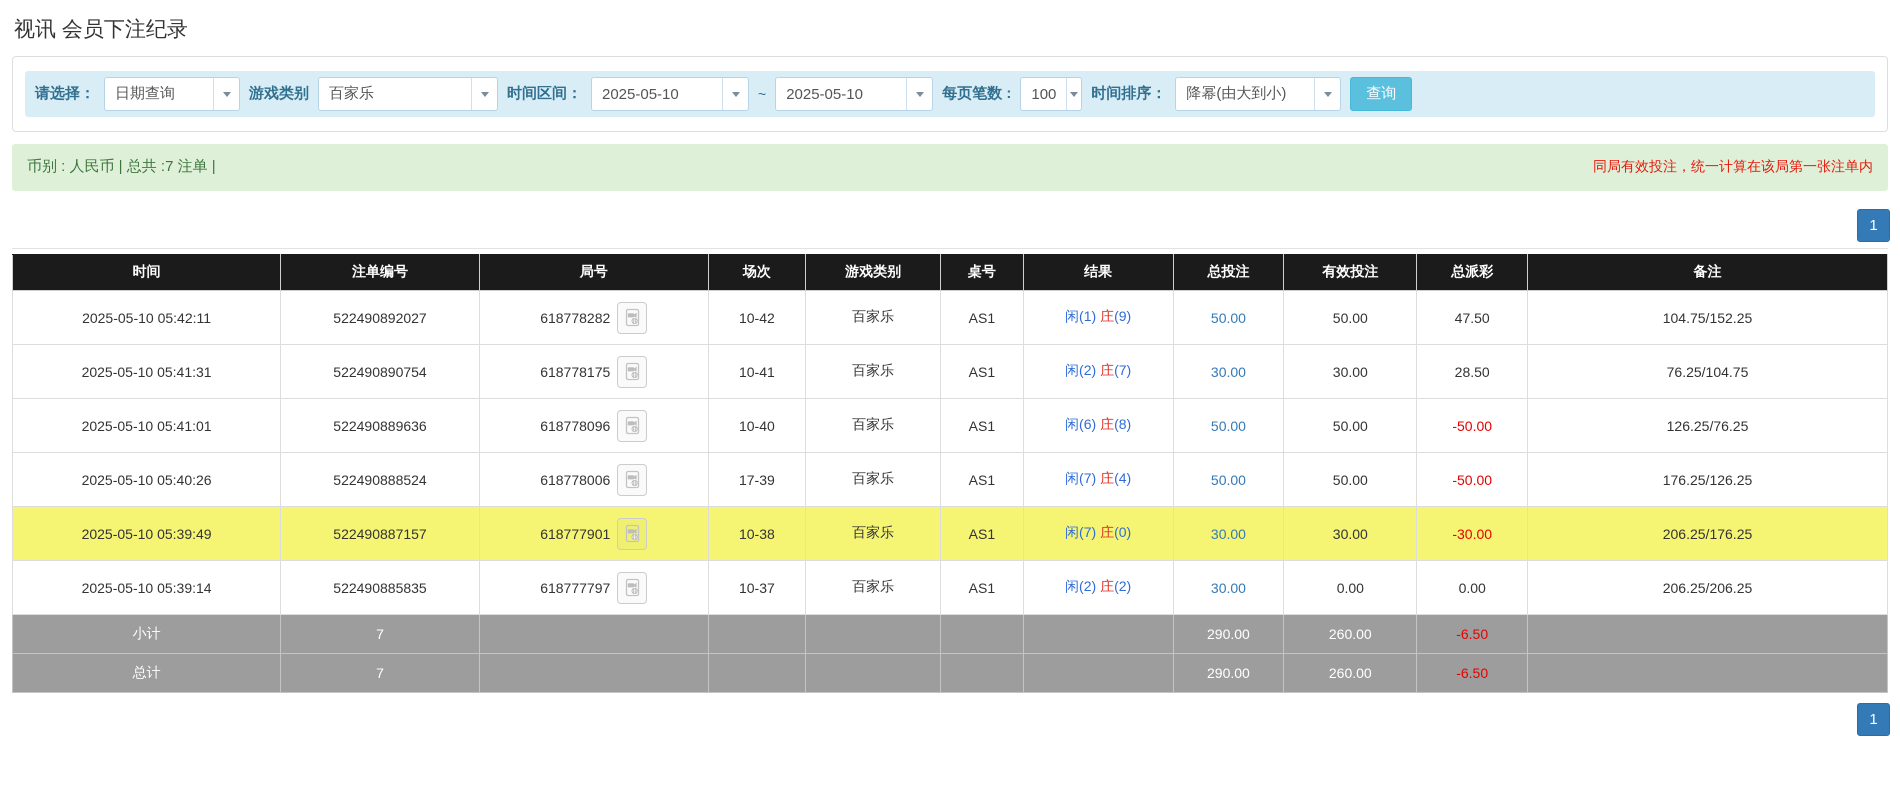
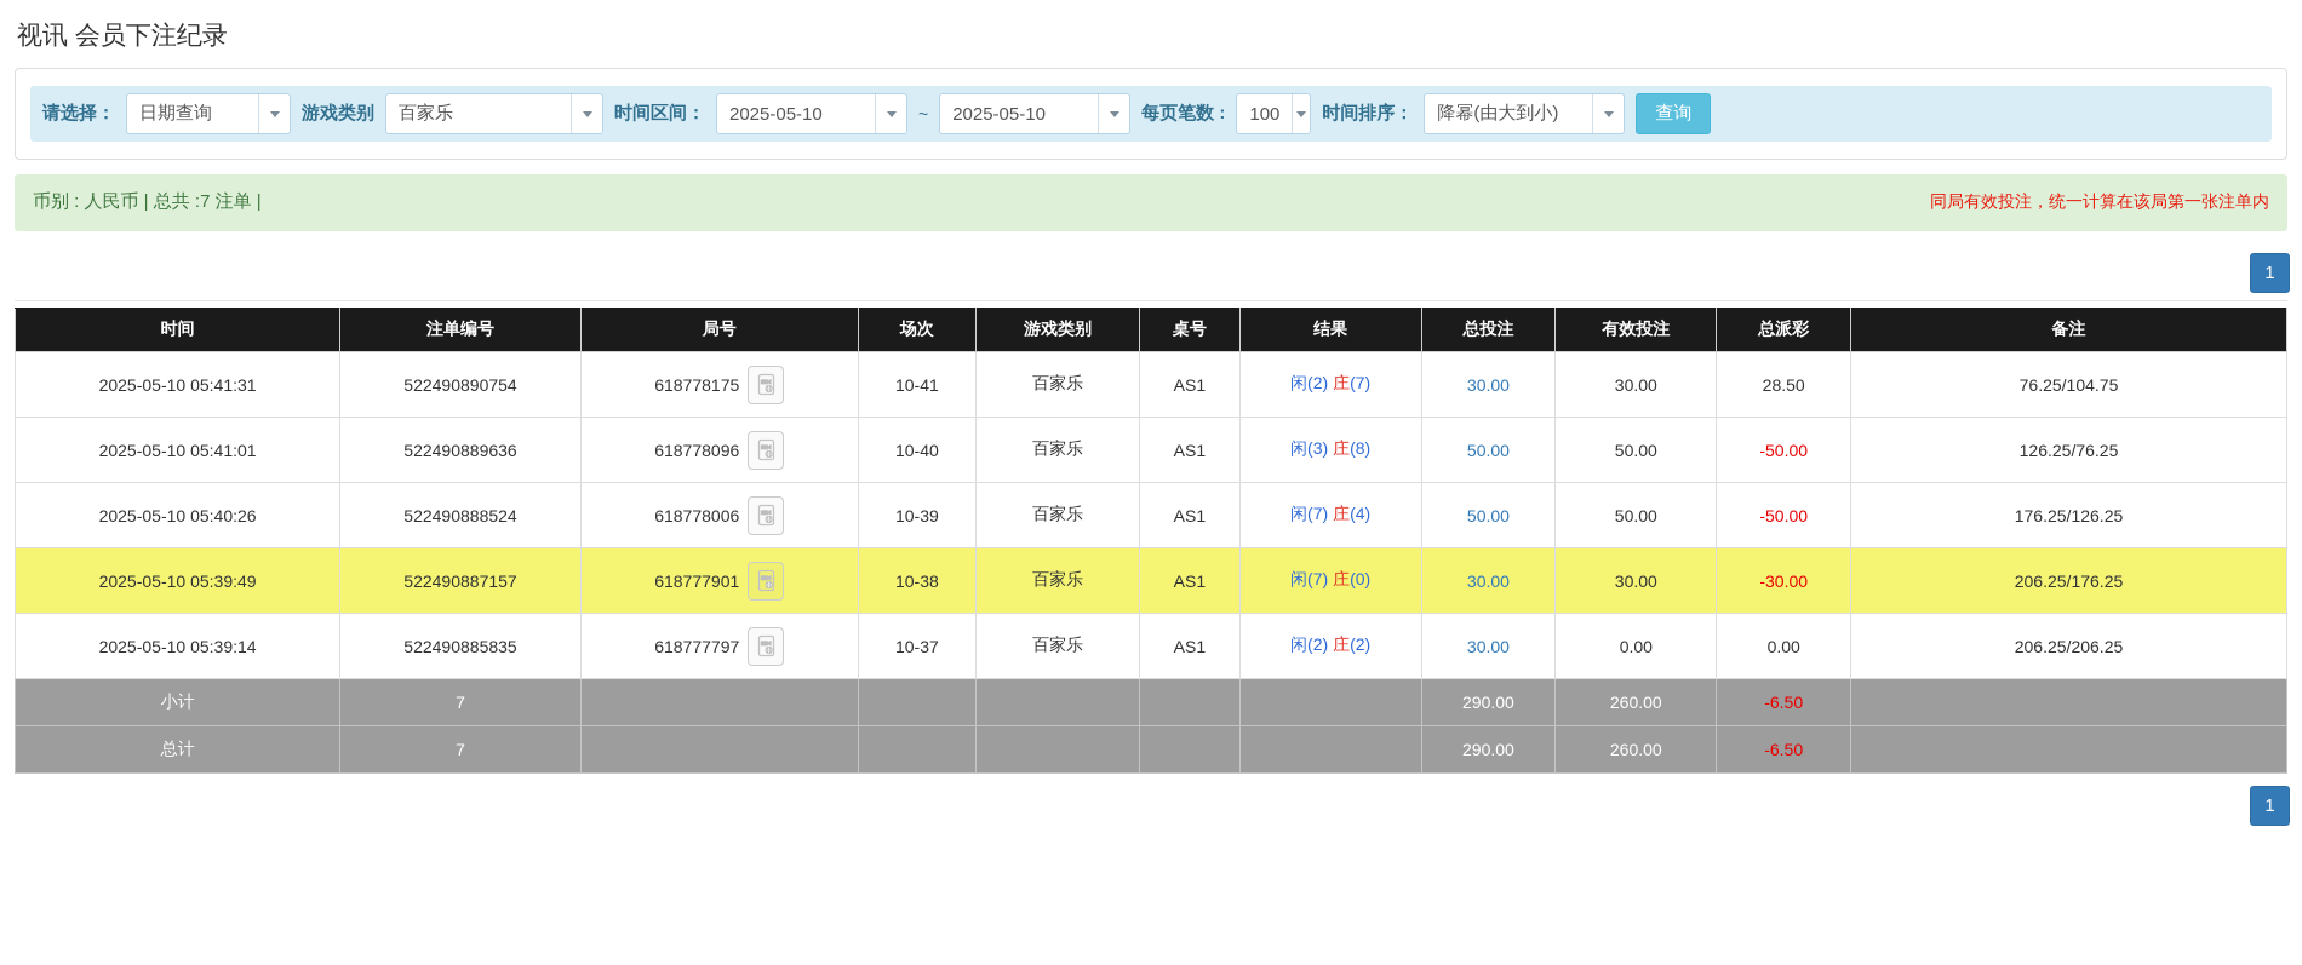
  视讯 会员下注纪录
  请选择：
  日期查询
  游戏类别
  百家乐
  时间区间：
  2025-05-10
  ~
  2025-05-10
  每页笔数 :
  100
  时间排序：
  降幂(由大到小)
  查询
  币别 : 人民币 | 总共 :7 注单 |
  同局有效投注，统一计算在该局第一张注单内
  1
  时间	注单编号	局号	场次	游戏类别	桌号	结果	总投注	有效投注	总派彩	备注
- 2025-05-10 05:42:11	522490892027	618778282	10-42	百家乐	AS1	闲(1) 庄(9)	50.00	50.00	47.50	104.75/152.25
  2025-05-10 05:41:31	522490890754	618778175	10-41	百家乐	AS1	闲(2) 庄(7)	30.00	30.00	28.50	76.25/104.75
- 2025-05-10 05:41:01	522490889636	618778096	10-40	百家乐	AS1	闲(6) 庄(8)	50.00	50.00	-50.00	126.25/76.25
+ 2025-05-10 05:41:01	522490889636	618778096	10-40	百家乐	AS1	闲(3) 庄(8)	50.00	50.00	-50.00	126.25/76.25
- 2025-05-10 05:40:26	522490888524	618778006	17-39	百家乐	AS1	闲(7) 庄(4)	50.00	50.00	-50.00	176.25/126.25
+ 2025-05-10 05:40:26	522490888524	618778006	10-39	百家乐	AS1	闲(7) 庄(4)	50.00	50.00	-50.00	176.25/126.25
  2025-05-10 05:39:49	522490887157	618777901	10-38	百家乐	AS1	闲(7) 庄(0)	30.00	30.00	-30.00	206.25/176.25
  2025-05-10 05:39:14	522490885835	618777797	10-37	百家乐	AS1	闲(2) 庄(2)	30.00	0.00	0.00	206.25/206.25
  小计	7						290.00	260.00	-6.50
  总计	7						290.00	260.00	-6.50
  1
